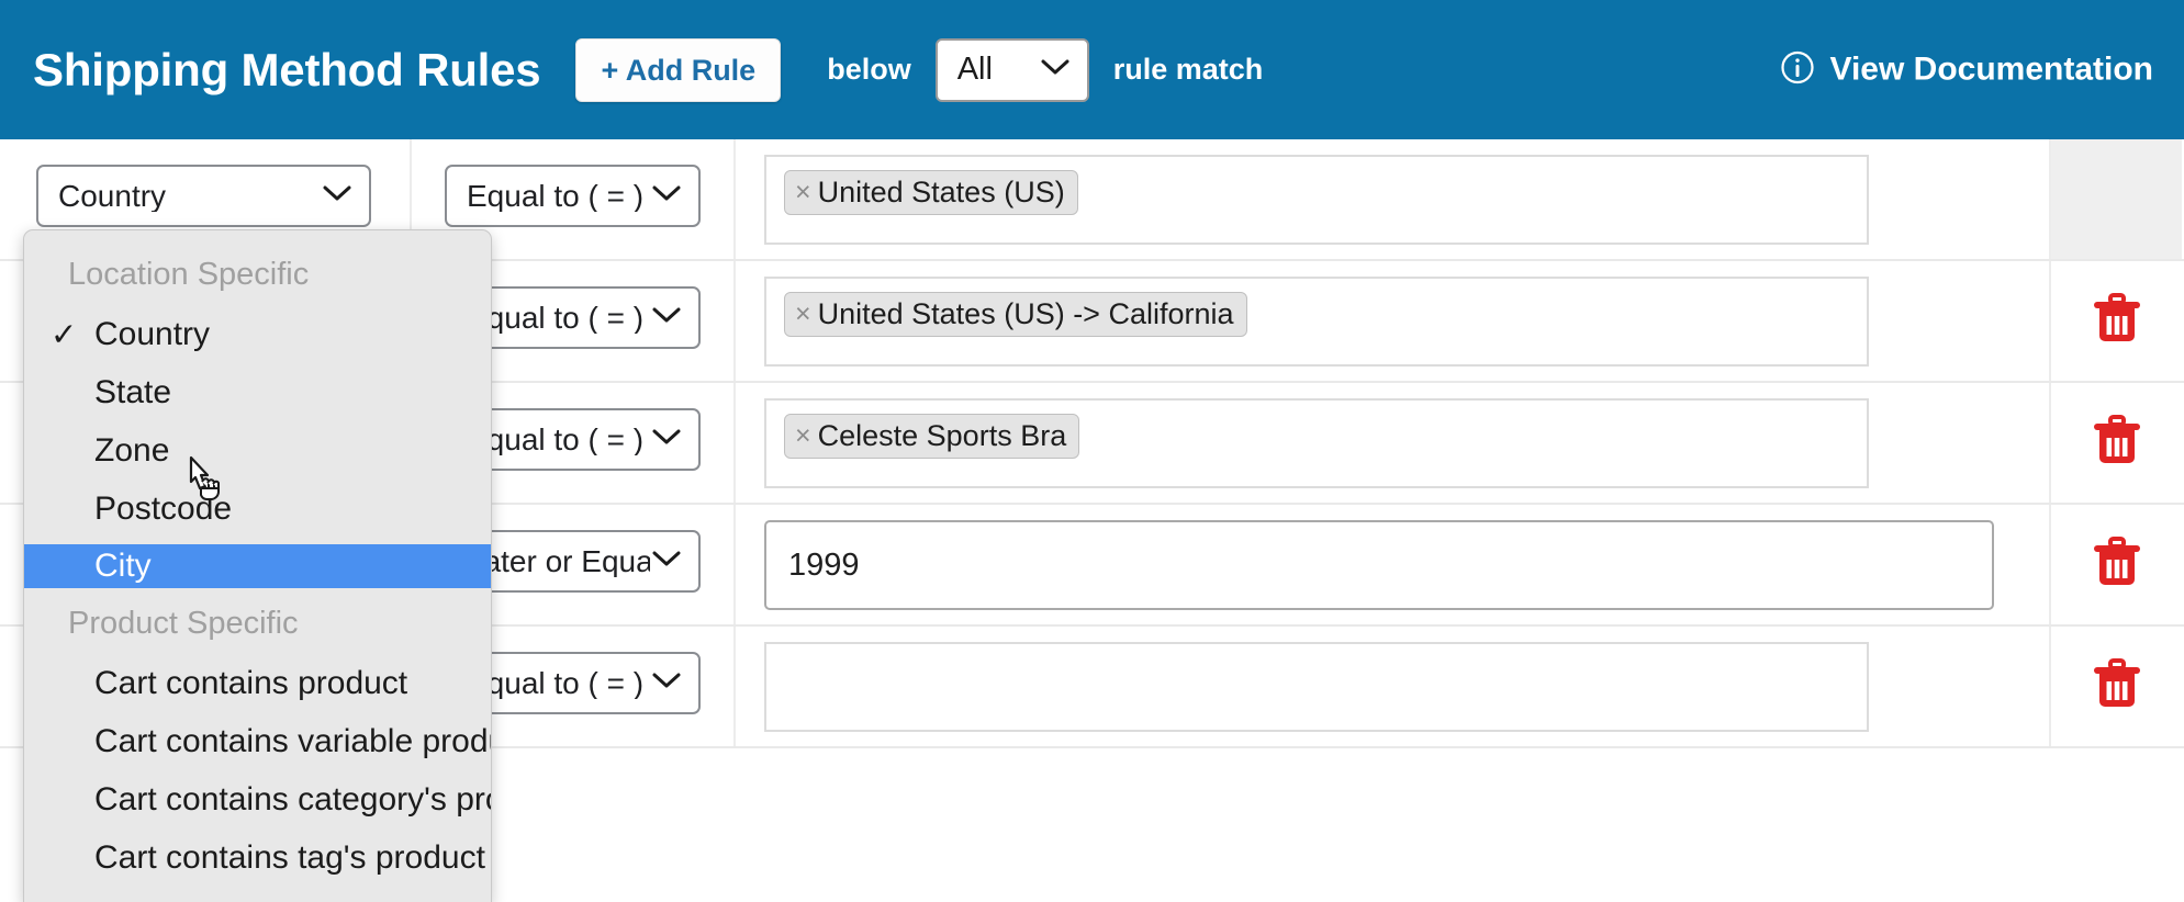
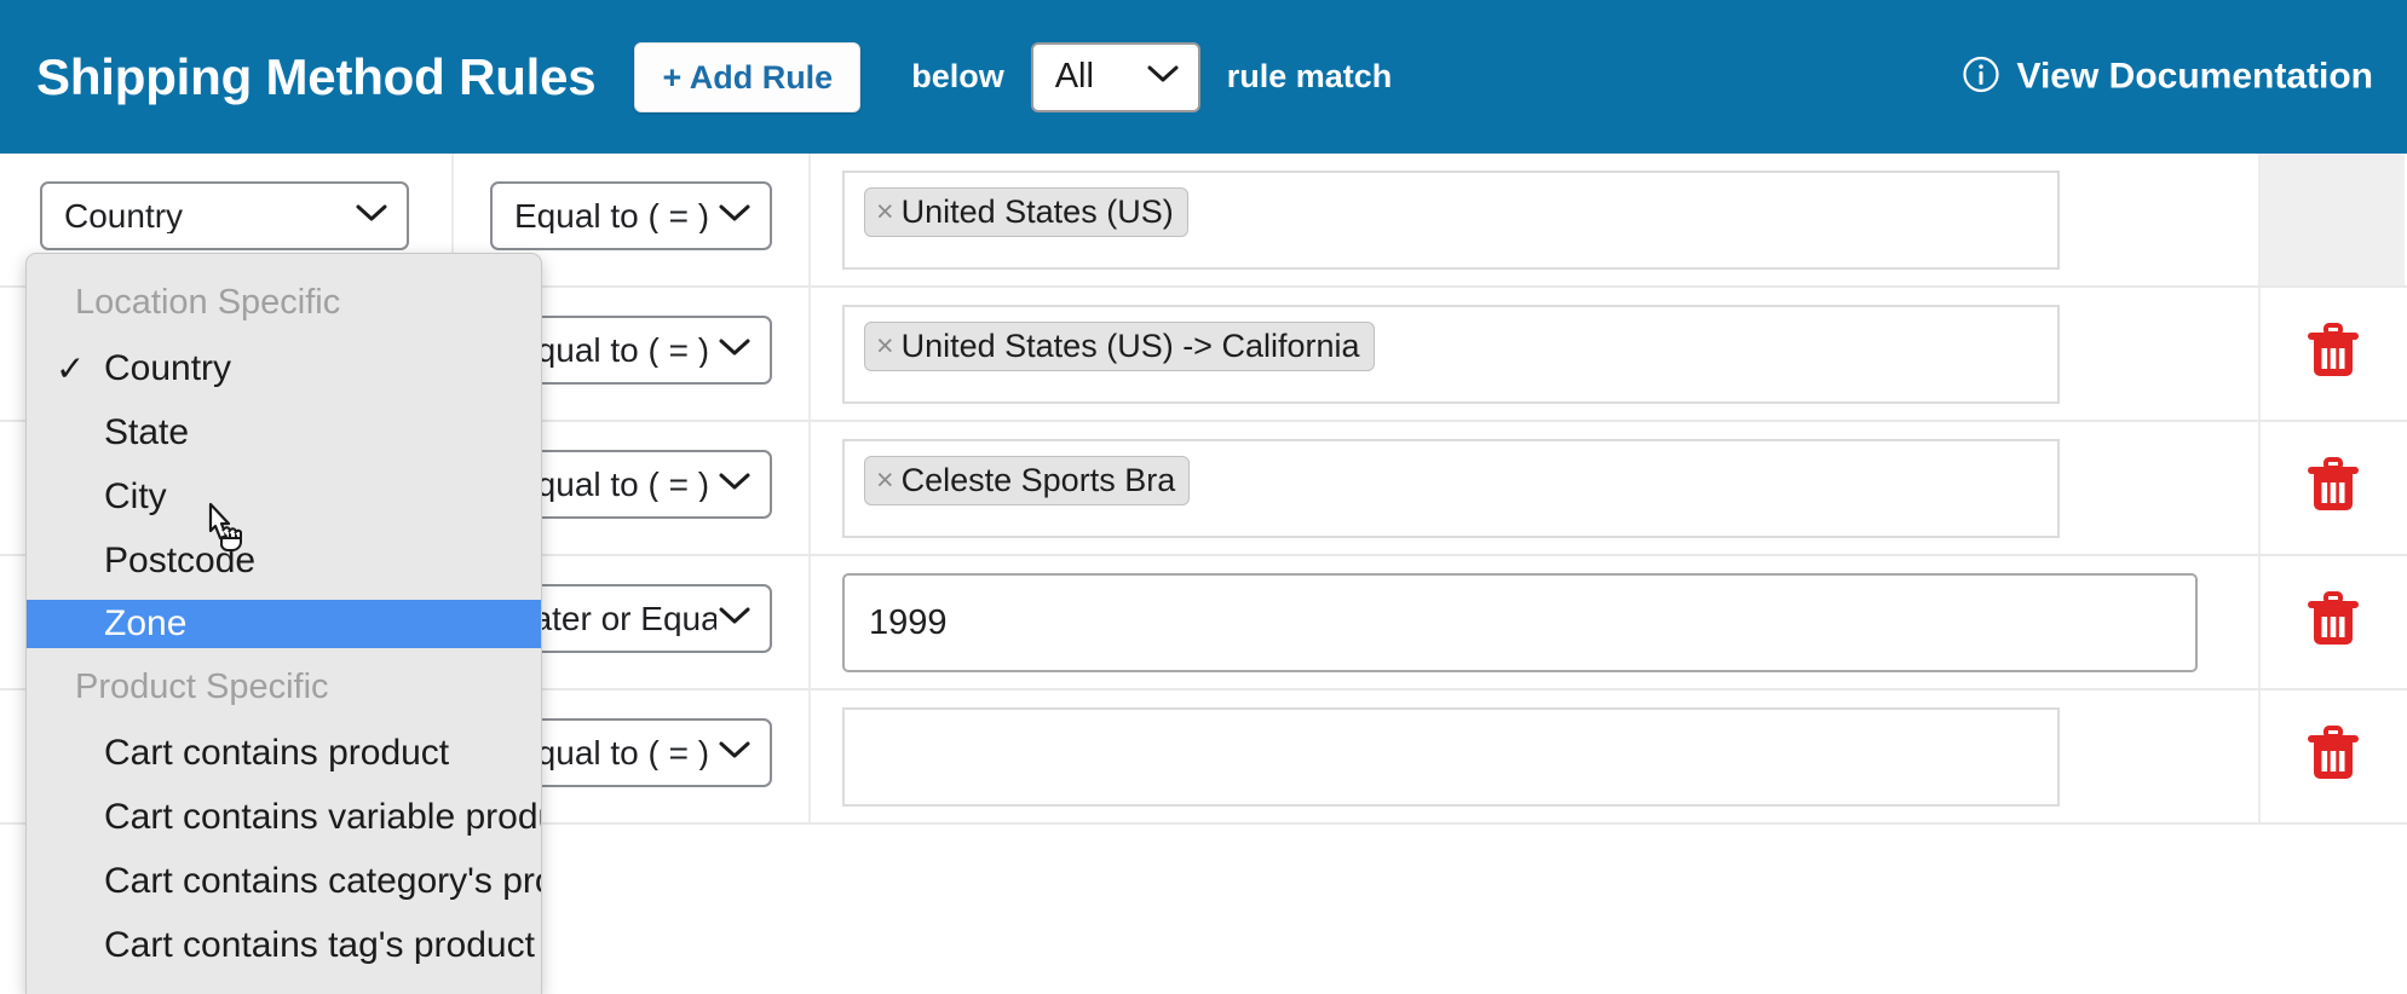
  Shipping Method Rules
  + Add Rule
  below
  All
  rule match
  View Documentation
  Country
  Equal to ( = )
  ×
  United States (US)
  qual to ( = )
  ×
  United States (US) -> California
  qual to ( = )
  ×
  Celeste Sports Bra
  ater or Equa
  1999
  qual to ( = )
  Location Specific
  Country
  State
- Zone
+ City
  Postcode
- City
+ Zone
  Product Specific
  Cart contains product
  Cart contains variable prod
  Cart contains category's pr
  Cart contains tag's product
